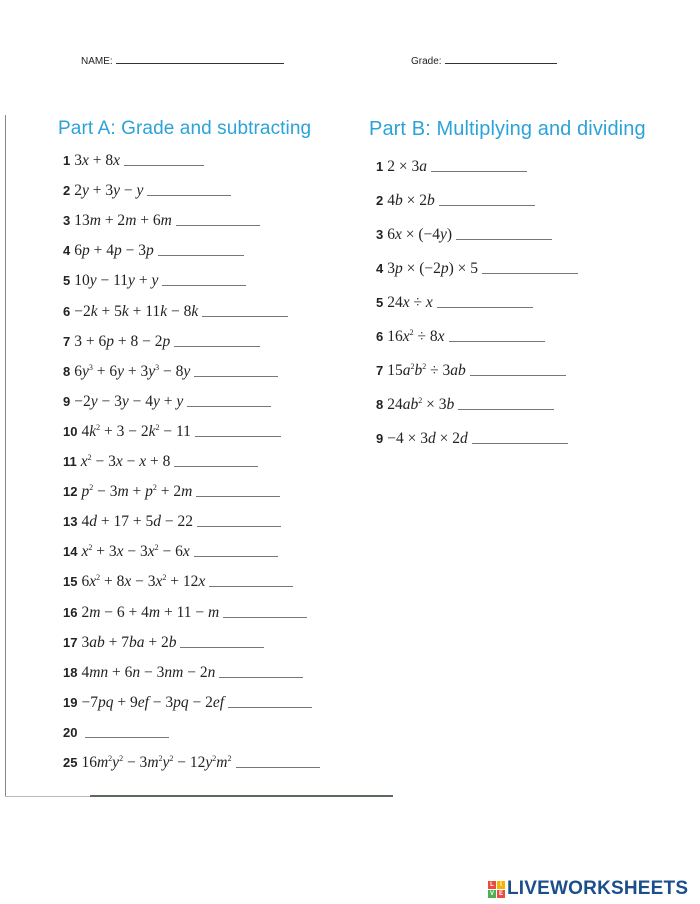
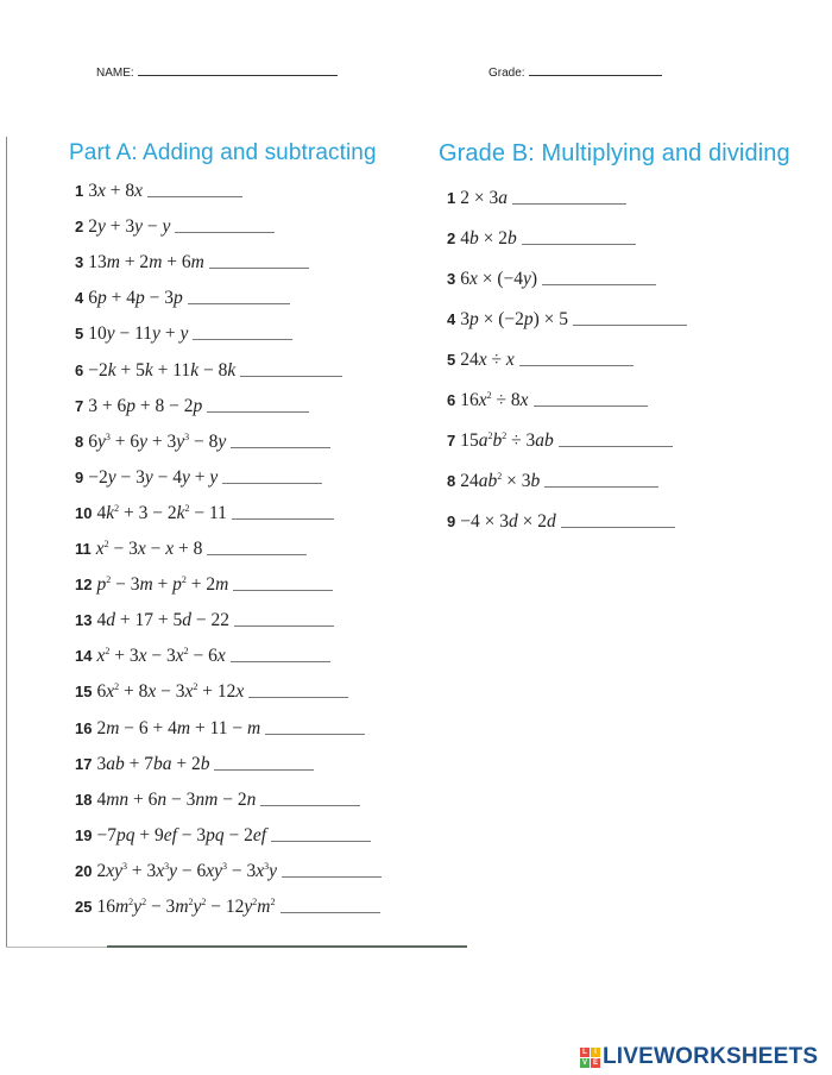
  NAME:
  Grade:
- Part A: Grade and subtracting
+ Part A: Adding and subtracting
- Part B: Multiplying and dividing
+ Grade B: Multiplying and dividing
  1
  3x + 8x
  2
  2y + 3y − y
  3
  13m + 2m + 6m
  4
  6p + 4p − 3p
  5
  10y − 11y + y
  6
  −2k + 5k + 11k − 8k
  7
  3 + 6p + 8 − 2p
  8
  6y3 + 6y + 3y3 − 8y
  9
  −2y − 3y − 4y + y
  10
  4k2 + 3 − 2k2 − 11
  11
  x2 − 3x − x + 8
  12
  p2 − 3m + p2 + 2m
  13
  4d + 17 + 5d − 22
  14
  x2 + 3x − 3x2 − 6x
  15
  6x2 + 8x − 3x2 + 12x
  16
  2m − 6 + 4m + 11 − m
  17
  3ab + 7ba + 2b
  18
  4mn + 6n − 3nm − 2n
  19
  −7pq + 9ef − 3pq − 2ef
  20
+ 2xy3 + 3x3y − 6xy3 − 3x3y
  25
  16m2y2 − 3m2y2 − 12y2m2
  1
  2 × 3a
  2
  4b × 2b
  3
  6x × (−4y)
  4
  3p × (−2p) × 5
  5
  24x ÷ x
  6
  16x2 ÷ 8x
  7
  15a2b2 ÷ 3ab
  8
  24ab2 × 3b
  9
  −4 × 3d × 2d
  LIVEWORKSHEETS
